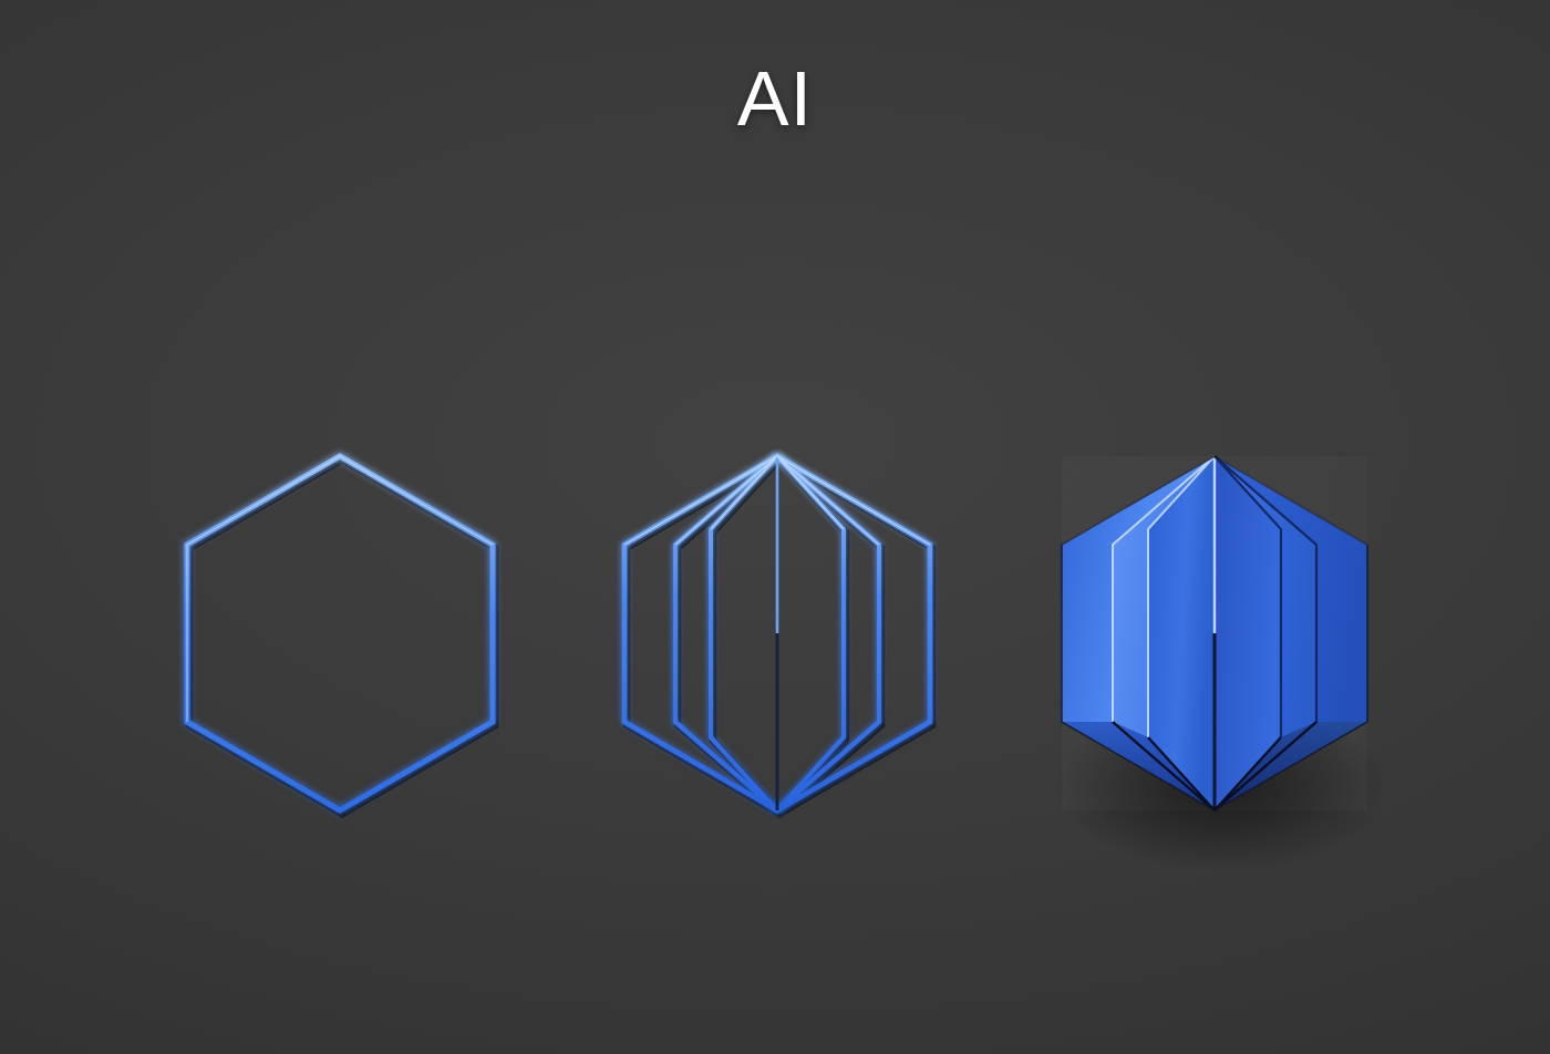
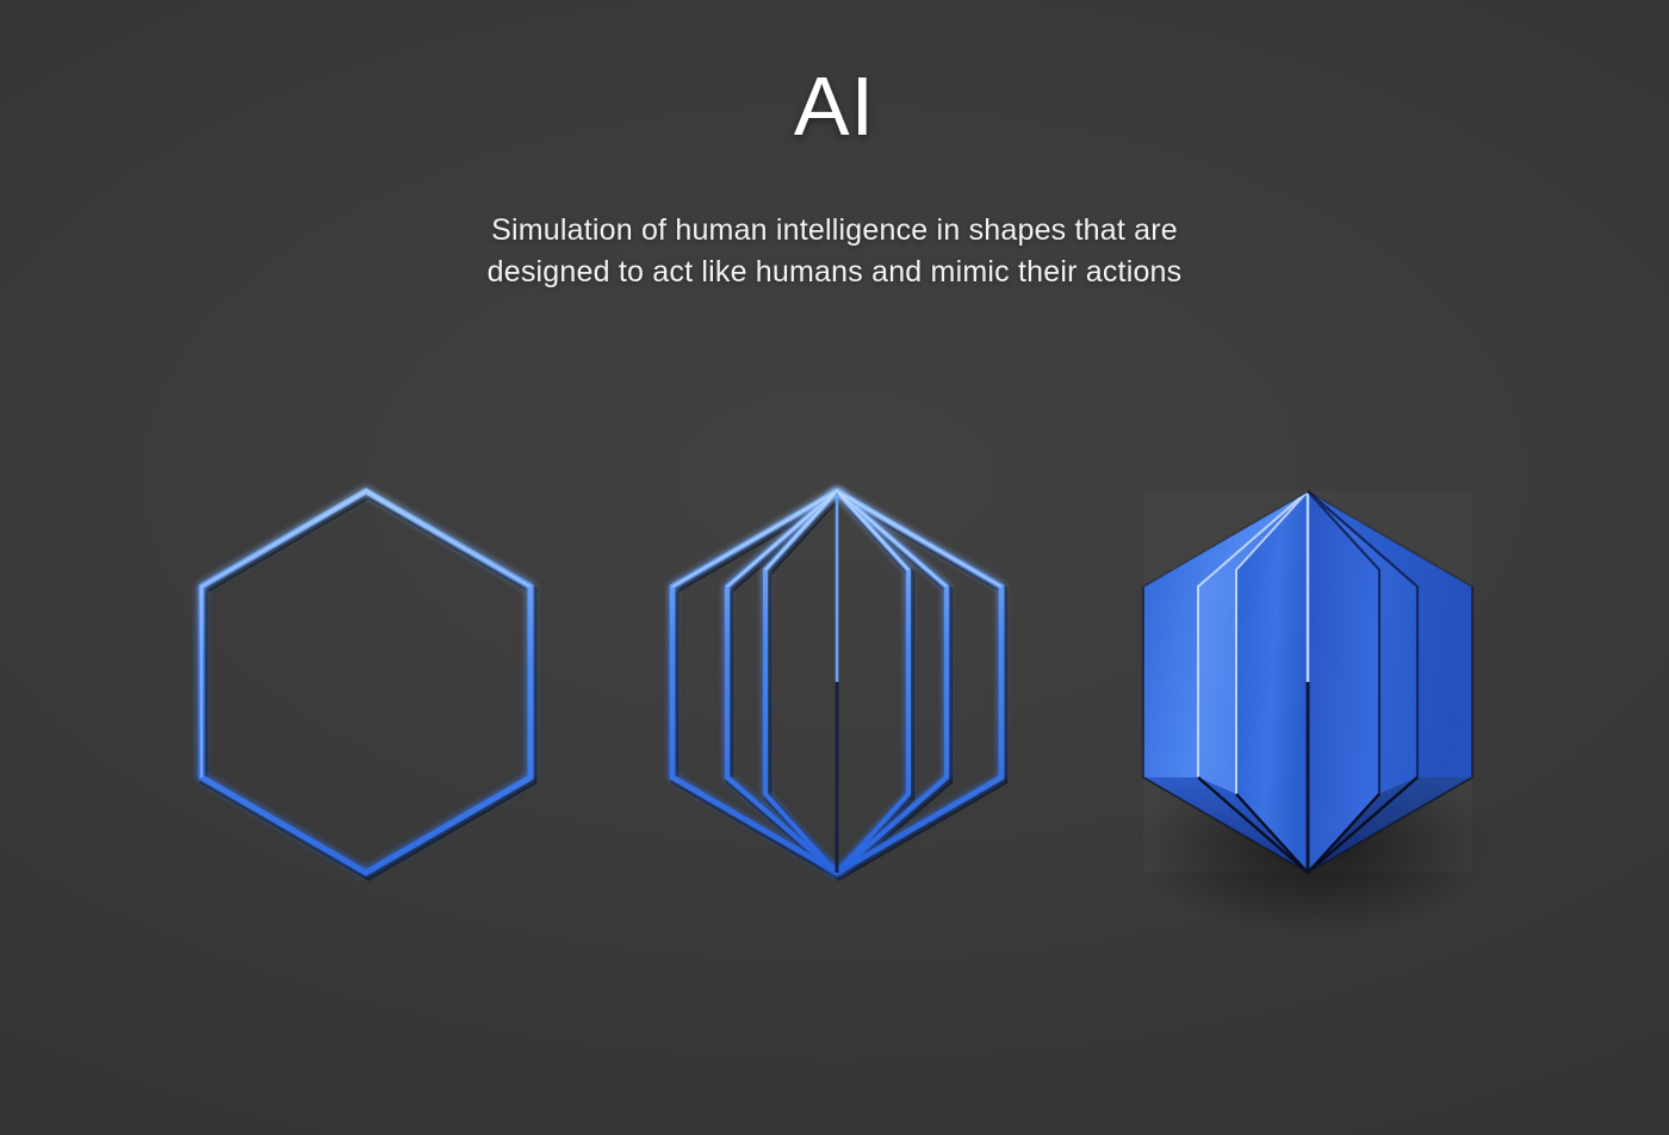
  AI
+ Simulation of human intelligence in shapes that are
+ designed to act like humans and mimic their actions
